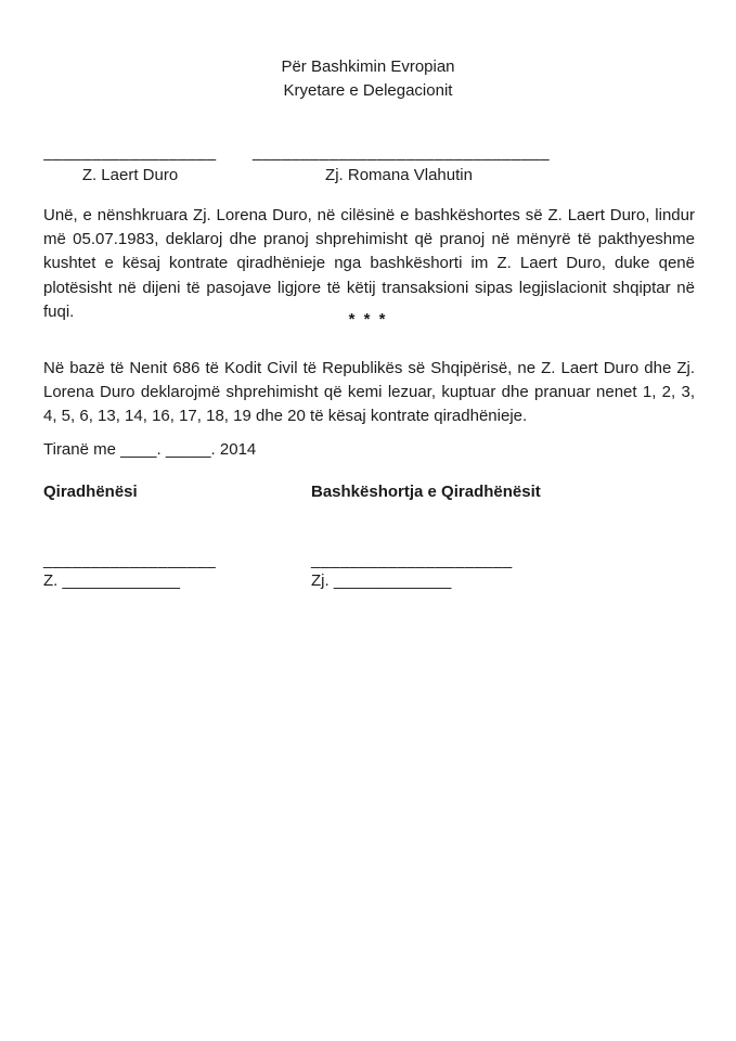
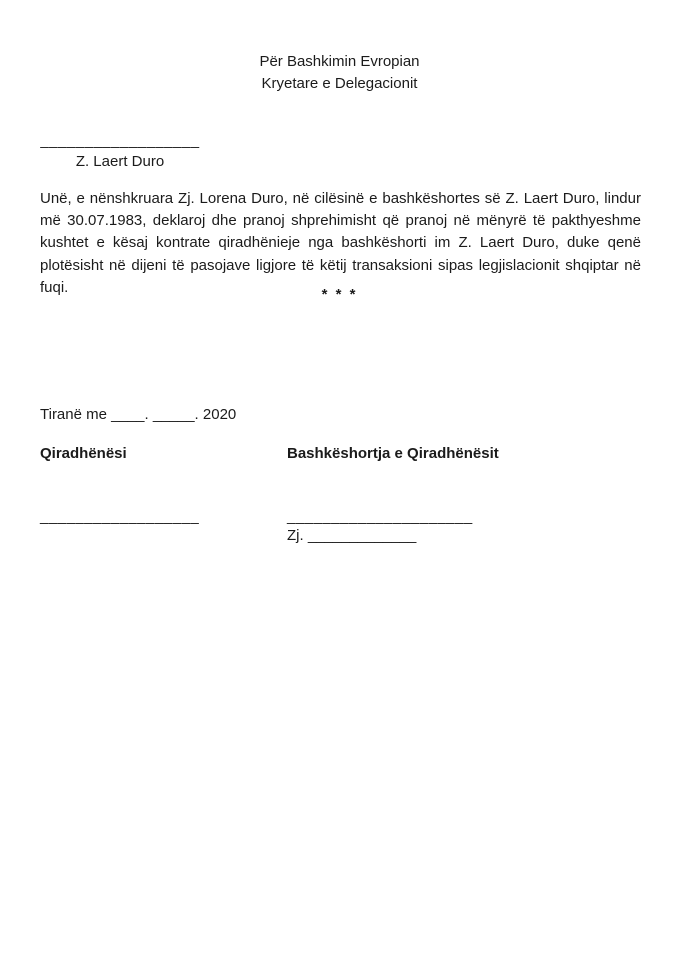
  Për Bashkimin Evropian
  Kryetare e Delegacionit
  __________________
  Z. Laert Duro
- _______________________________
- Zj. Romana Vlahutin
- Unë, e nënshkruara Zj. Lorena Duro, në cilësinë e bashkëshortes së Z. Laert Duro, lindur më 05.07.1983, deklaroj dhe pranoj shprehimisht që pranoj në mënyrë të pakthyeshme kushtet e kësaj kontrate qiradhënieje nga bashkëshorti im Z. Laert Duro, duke qenë plotësisht në dijeni të pasojave ligjore të këtij transaksioni sipas legjislacionit shqiptar në fuqi.
+ Unë, e nënshkruara Zj. Lorena Duro, në cilësinë e bashkëshortes së Z. Laert Duro, lindur më 30.07.1983, deklaroj dhe pranoj shprehimisht që pranoj në mënyrë të pakthyeshme kushtet e kësaj kontrate qiradhënieje nga bashkëshorti im Z. Laert Duro, duke qenë plotësisht në dijeni të pasojave ligjore të këtij transaksioni sipas legjislacionit shqiptar në fuqi.
  * * *
- Në bazë të Nenit 686 të Kodit Civil të Republikës së Shqipërisë, ne Z. Laert Duro dhe Zj. Lorena Duro deklarojmë shprehimisht që kemi lezuar, kuptuar dhe pranuar nenet 1, 2, 3, 4, 5, 6, 13, 14, 16, 17, 18, 19 dhe 20 të kësaj kontrate qiradhënieje.
- Tiranë me ____. _____. 2014
+ Tiranë me ____. _____. 2020
  Qiradhënësi
  Bashkëshortja e Qiradhënësit
  __________________
- Z. _____________
  _____________________
  Zj. _____________
